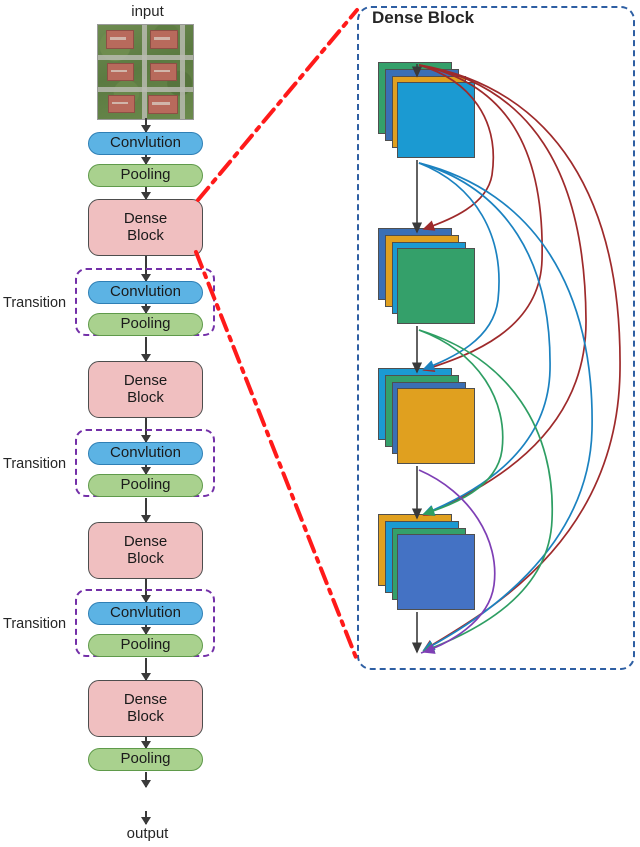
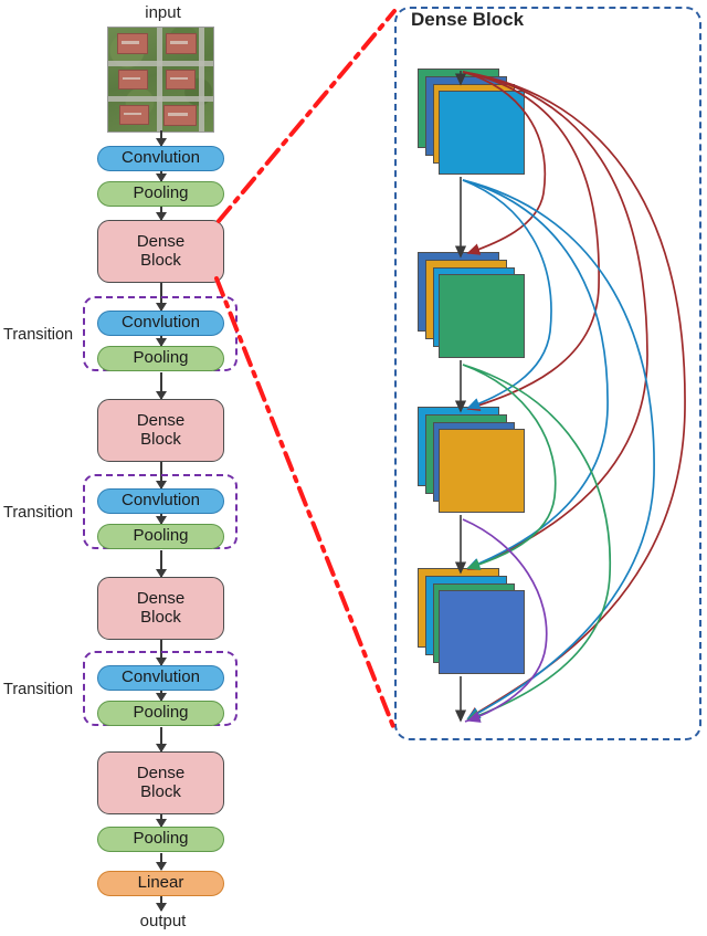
  input
  Transition
  Transition
  Transition
  Convlution
  Pooling
  Dense
  Block
  Convlution
  Pooling
  Dense
  Block
  Convlution
  Pooling
  Dense
  Block
  Convlution
  Pooling
  Dense
  Block
  Pooling
+ Linear
  output
  Dense Block
